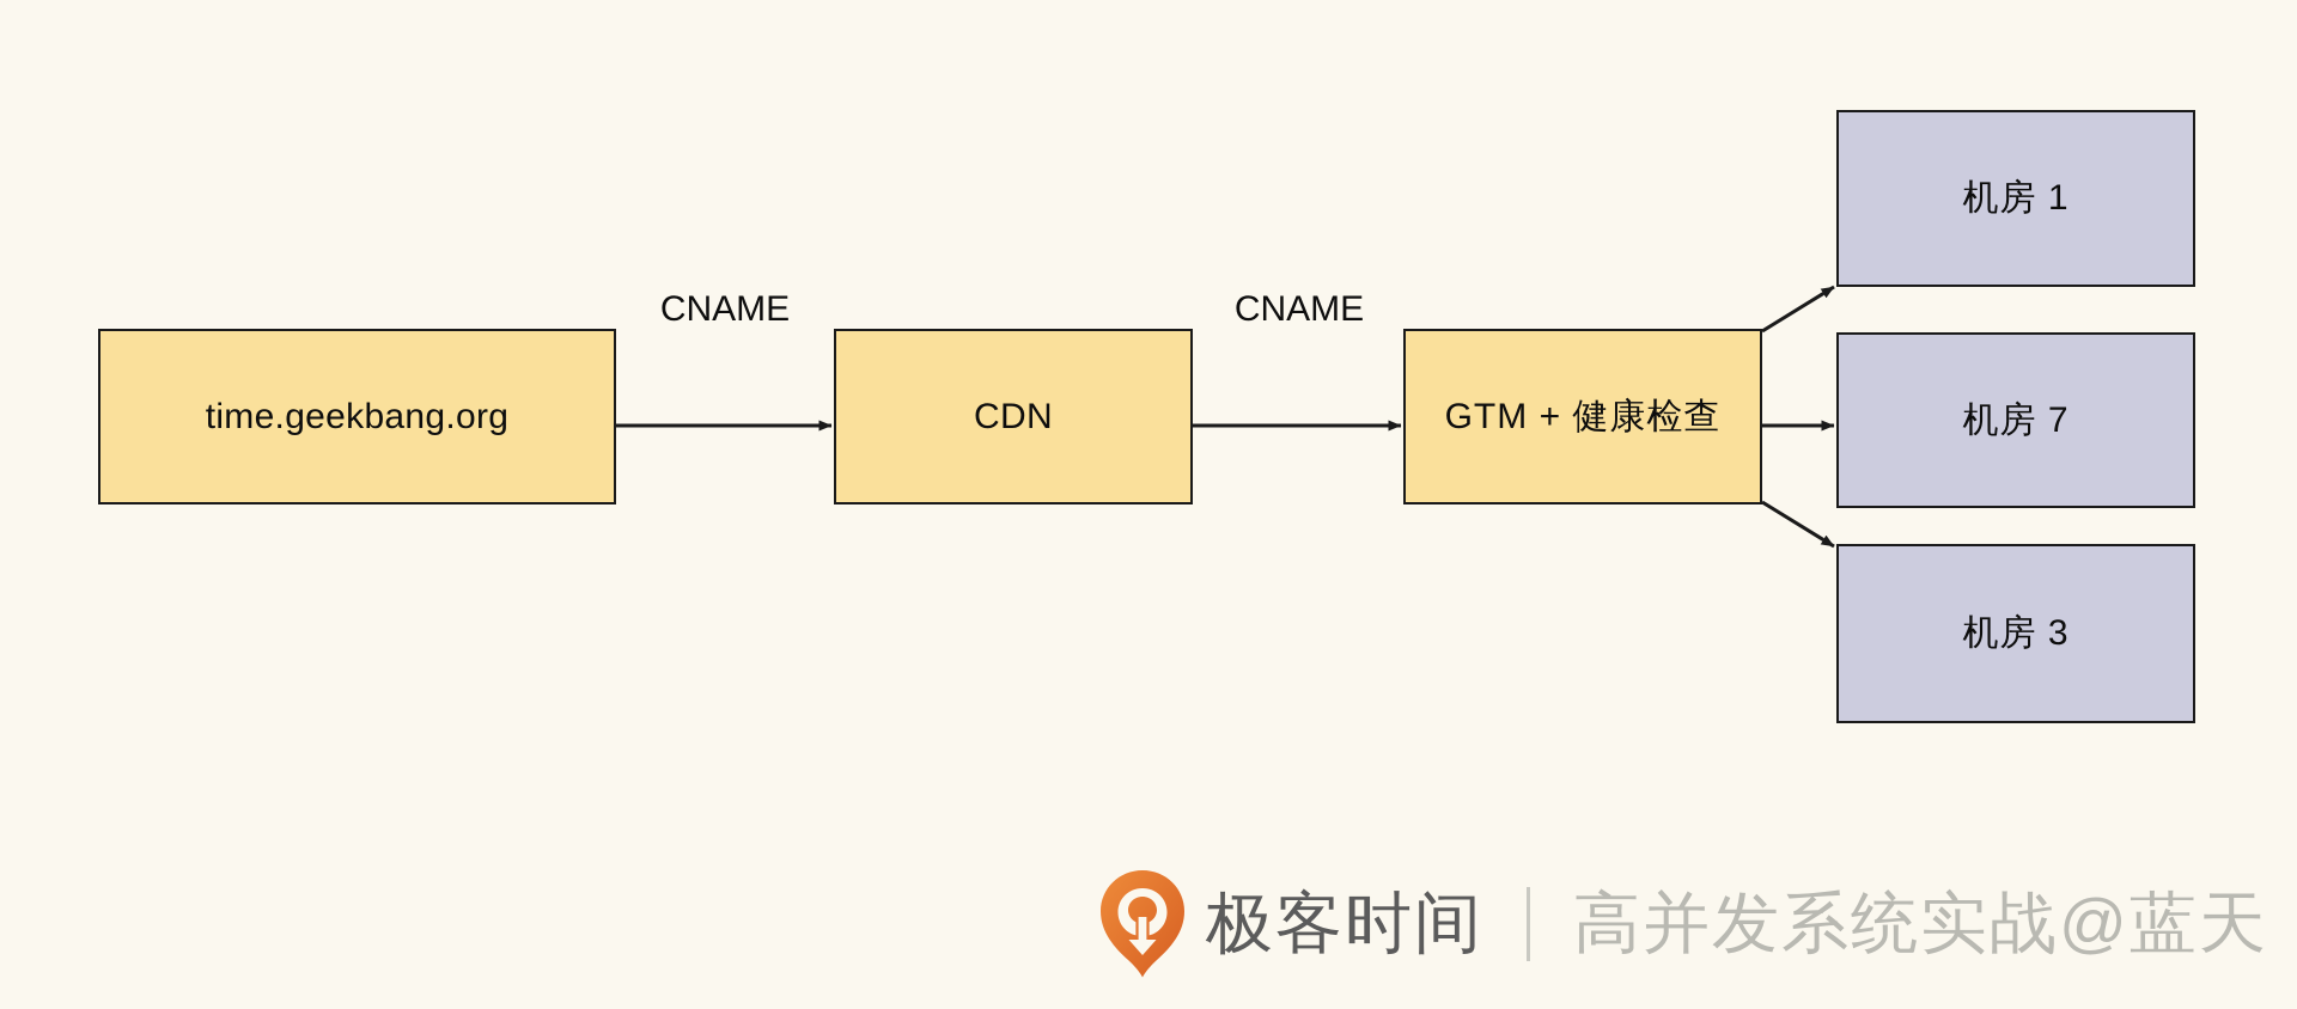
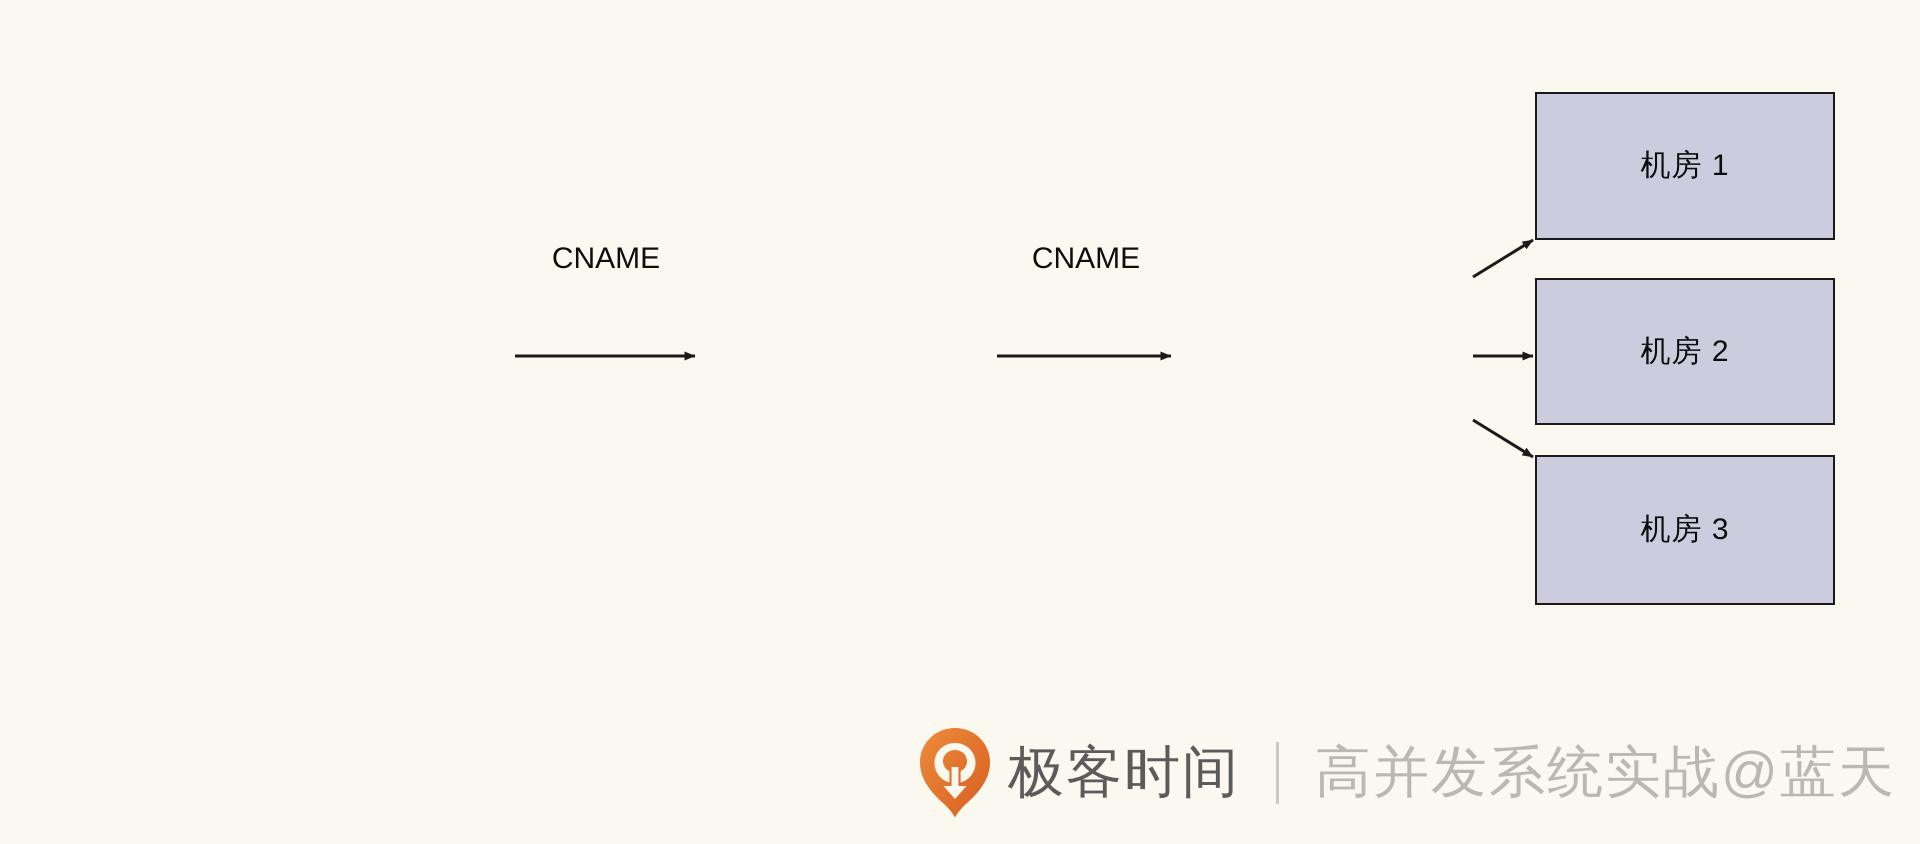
- time.geekbang.org
- CDN
- GTM + 健康检查
  机房 1
- 机房 7
+ 机房 2
  机房 3
  CNAME
  CNAME
  极客时间
  高并发系统实战@蓝天
